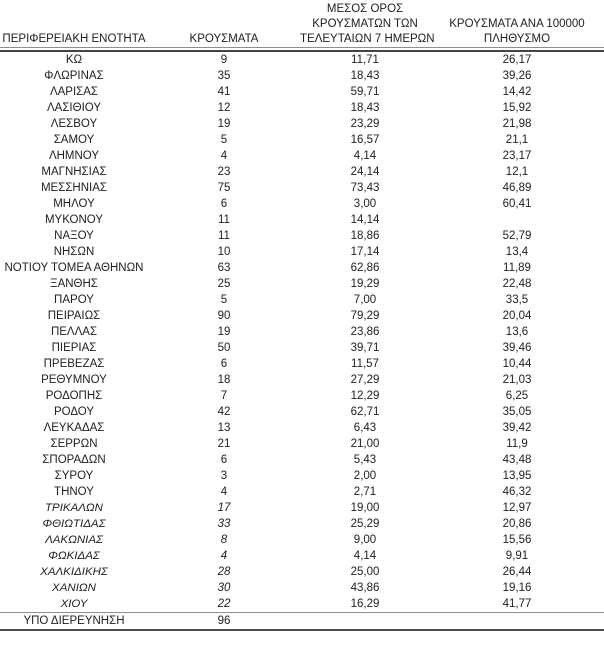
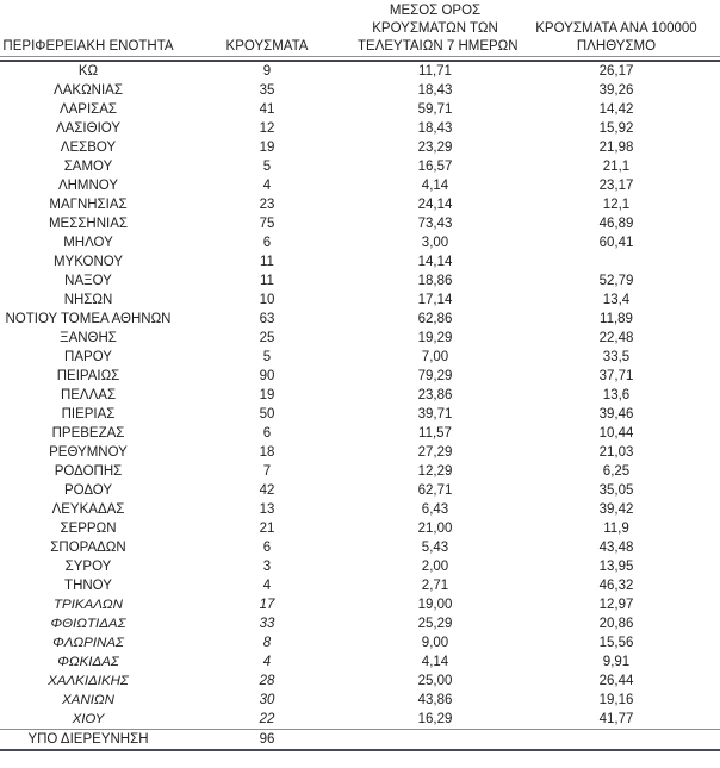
  ΠΕΡΙΦΕΡΕΙΑΚΗ ΕΝΟΤΗΤΑ
  ΚΡΟΥΣΜΑΤΑ
  ΜΕΣΟΣ ΟΡΟΣ
  ΚΡΟΥΣΜΑΤΩΝ ΤΩΝ
  ΤΕΛΕΥΤΑΙΩΝ 7 ΗΜΕΡΩ
  ΚΡΟΥΣΜΑΤΑ ΑΝΑ 100000
  ΠΛΗΘΥΣΜΟ
  ΚΩ
  9
  11,71
  26,17
- ΦΛΩΡΙΝΑΣ
+ ΛΑΚΩΝΙΑΣ
  35
  18,43
  39,26
  ΛΑΡΙΣΑΣ
  41
  59,71
  14,42
  ΛΑΣΙΘΙΟΥ
  12
  18,43
  15,92
  ΛΕΣΒΟΥ
  19
  23,29
  21,98
  ΣΑΜΟΥ
  5
  16,57
  21,1
  ΛΗΜΝΟΥ
  4
  4,14
  23,17
  ΜΑΓΝΗΣΙΑΣ
  23
  24,14
  12,1
  ΜΕΣΣΗΝΙΑΣ
  75
  73,43
  46,89
  ΜΗΛΟΥ
  6
  3,00
  60,41
  ΜΥΚΟΝΟΥ
  11
  14,14
  ΝΑΞΟΥ
  11
  18,86
  52,79
  ΝΗΣΩΝ
  10
  17,14
  13,4
  ΝΟΤΙΟΥ ΤΟΜΕΑ ΑΘΗΝΩΝ
  63
  62,86
  11,89
  ΞΑΝΘΗΣ
  25
  19,29
  22,48
  ΠΑΡΟΥ
  5
  7,00
  33,5
  ΠΕΙΡΑΙΩΣ
  90
  79,29
- 20,04
+ 37,71
  ΠΕΛΛΑΣ
  19
  23,86
  13,6
  ΠΙΕΡΙΑΣ
  50
  39,71
  39,46
  ΠΡΕΒΕΖΑΣ
  6
  11,57
  10,44
  ΡΕΘΥΜΝΟΥ
  18
  27,29
  21,03
  ΡΟΔΟΠΗΣ
  7
  12,29
  6,25
  ΡΟΔΟΥ
  42
  62,71
  35,05
  ΛΕΥΚΑΔΑΣ
  13
  6,43
  39,42
  ΣΕΡΡΩΝ
  21
  21,00
  11,9
  ΣΠΟΡΑΔΩΝ
  6
  5,43
  43,48
  ΣΥΡΟΥ
  3
  2,00
  13,95
  ΤΗΝΟΥ
  4
  2,71
  46,32
  ΤΡΙΚΑΛΩΝ
  17
  19,00
  12,97
  ΦΘΙΩΤΙΔΑΣ
  33
  25,29
  20,86
- ΛΑΚΩΝΙΑΣ
+ ΦΛΩΡΙΝΑΣ
  8
  9,00
  15,56
  ΦΩΚΙΔΑΣ
  4
  4,14
  9,91
  ΧΑΛΚΙΔΙΚΗΣ
  28
  25,00
  26,44
  ΧΑΝΙΩΝ
  30
  43,86
  19,16
  ΧΙΟΥ
  22
  16,29
  41,77
  ΥΠΟ ΔΙΕΡΕΥΝΗΣΗ
  96
